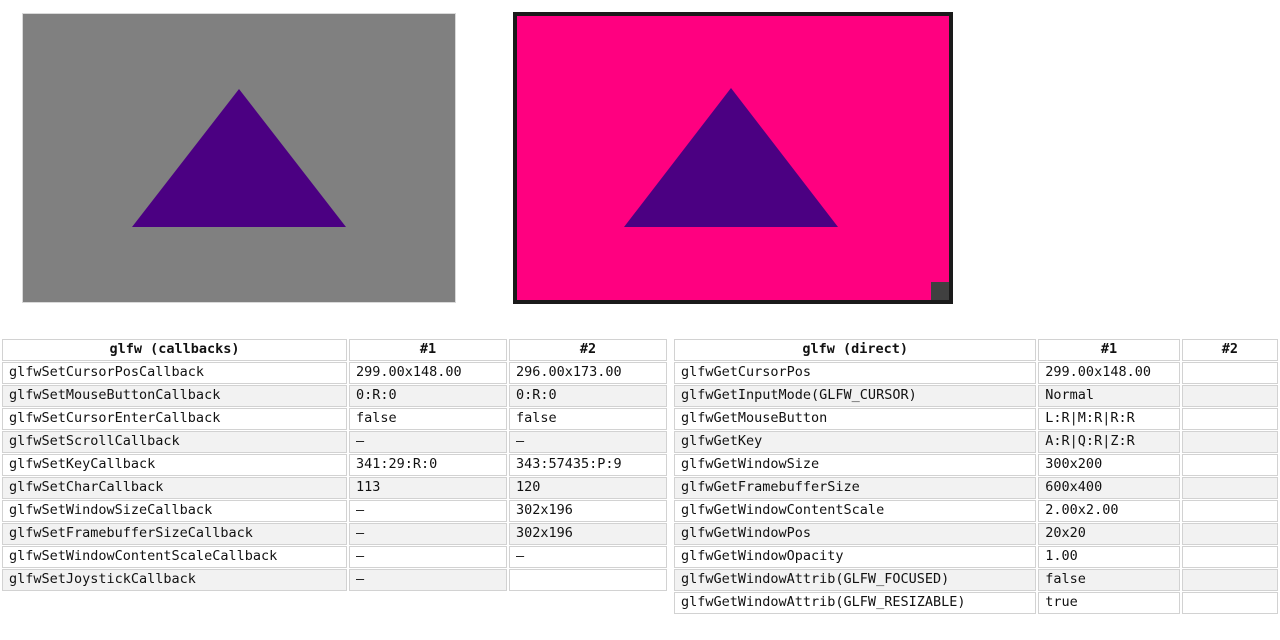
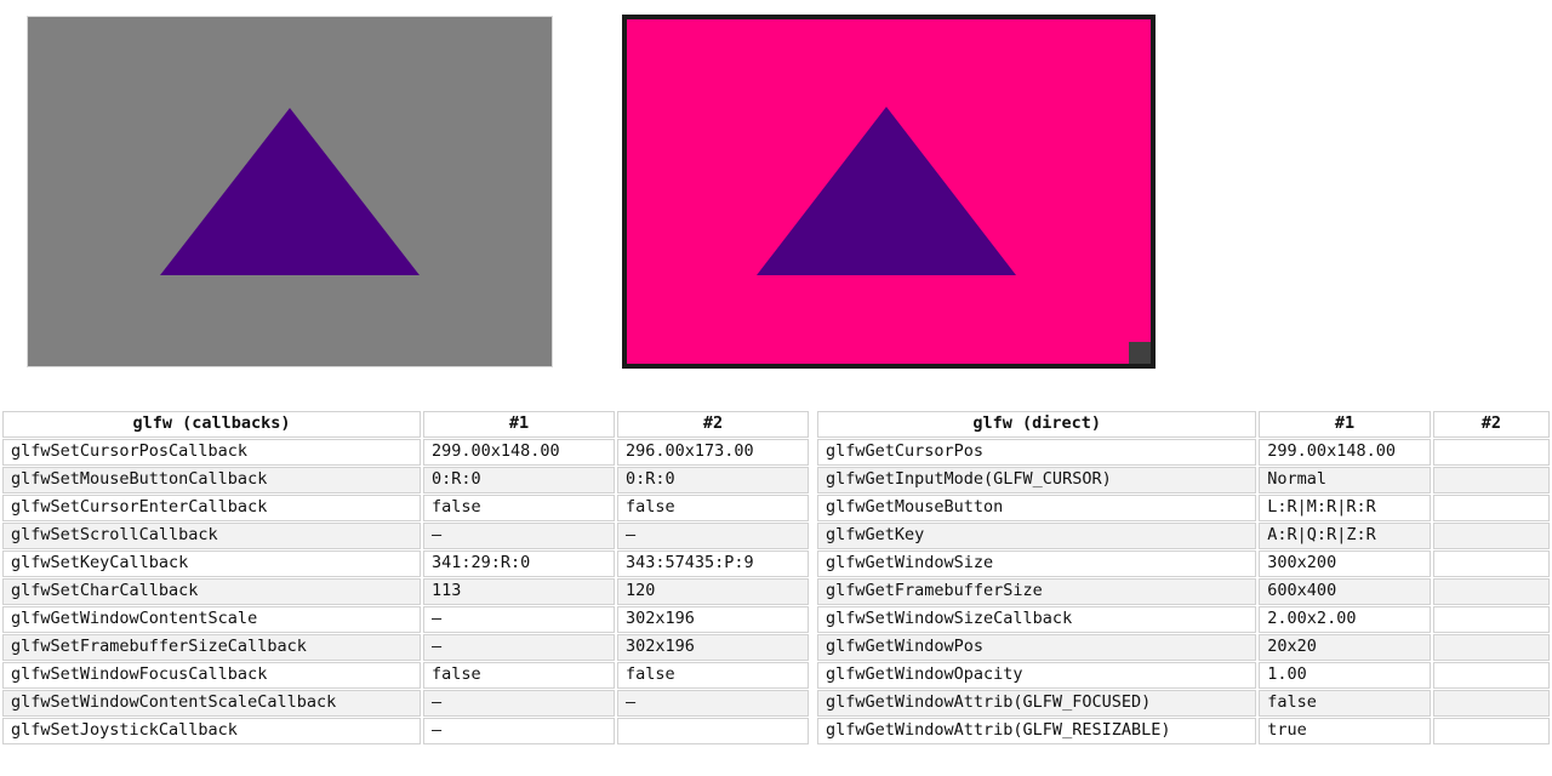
  glfw (callbacks)	#1	#2
  glfwSetCursorPosCallback	299.00x148.00	296.00x173.00
  glfwSetMouseButtonCallback	0:R:0	0:R:0
  glfwSetCursorEnterCallback	false	false
  glfwSetScrollCallback	–	–
  glfwSetKeyCallback	341:29:R:0	343:57435:P:9
  glfwSetCharCallback	113	120
- glfwSetWindowSizeCallback	–	302x196
+ glfwGetWindowContentScale	–	302x196
  glfwSetFramebufferSizeCallback	–	302x196
+ glfwSetWindowFocusCallback	false	false
  glfwSetWindowContentScaleCallback	–	–
  glfwSetJoystickCallback	–
  glfw (direct)	#1	#2
  glfwGetCursorPos	299.00x148.00
  glfwGetInputMode(GLFW_CURSOR)	Normal
  glfwGetMouseButton	L:R|M:R|R:R
  glfwGetKey	A:R|Q:R|Z:R
  glfwGetWindowSize	300x200
  glfwGetFramebufferSize	600x400
- glfwGetWindowContentScale	2.00x2.00
+ glfwSetWindowSizeCallback	2.00x2.00
  glfwGetWindowPos	20x20
  glfwGetWindowOpacity	1.00
  glfwGetWindowAttrib(GLFW_FOCUSED)	false
  glfwGetWindowAttrib(GLFW_RESIZABLE)	true
